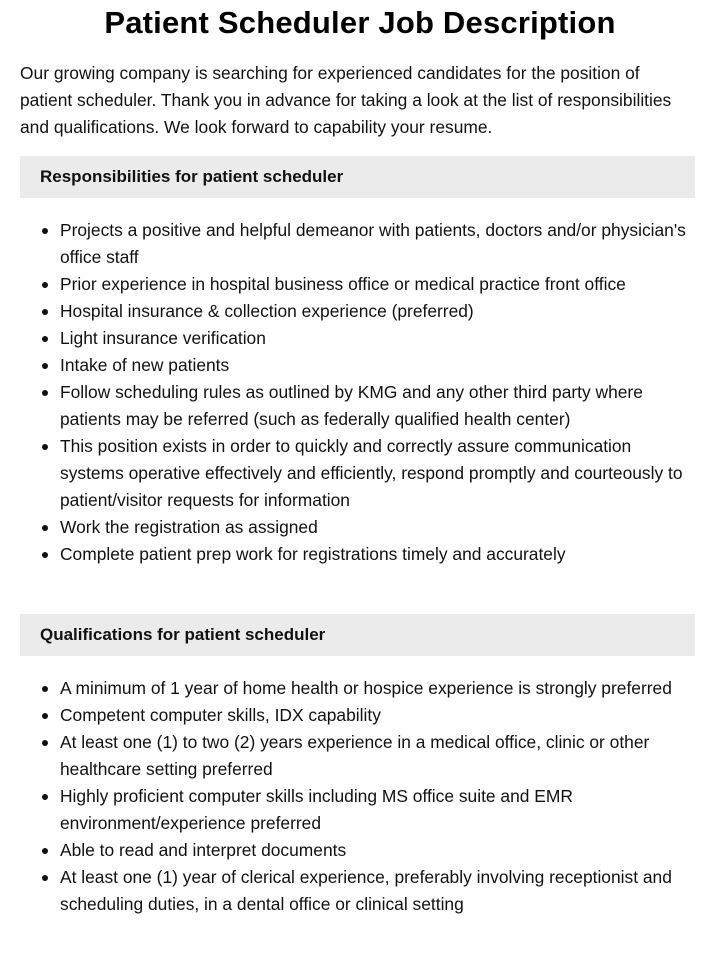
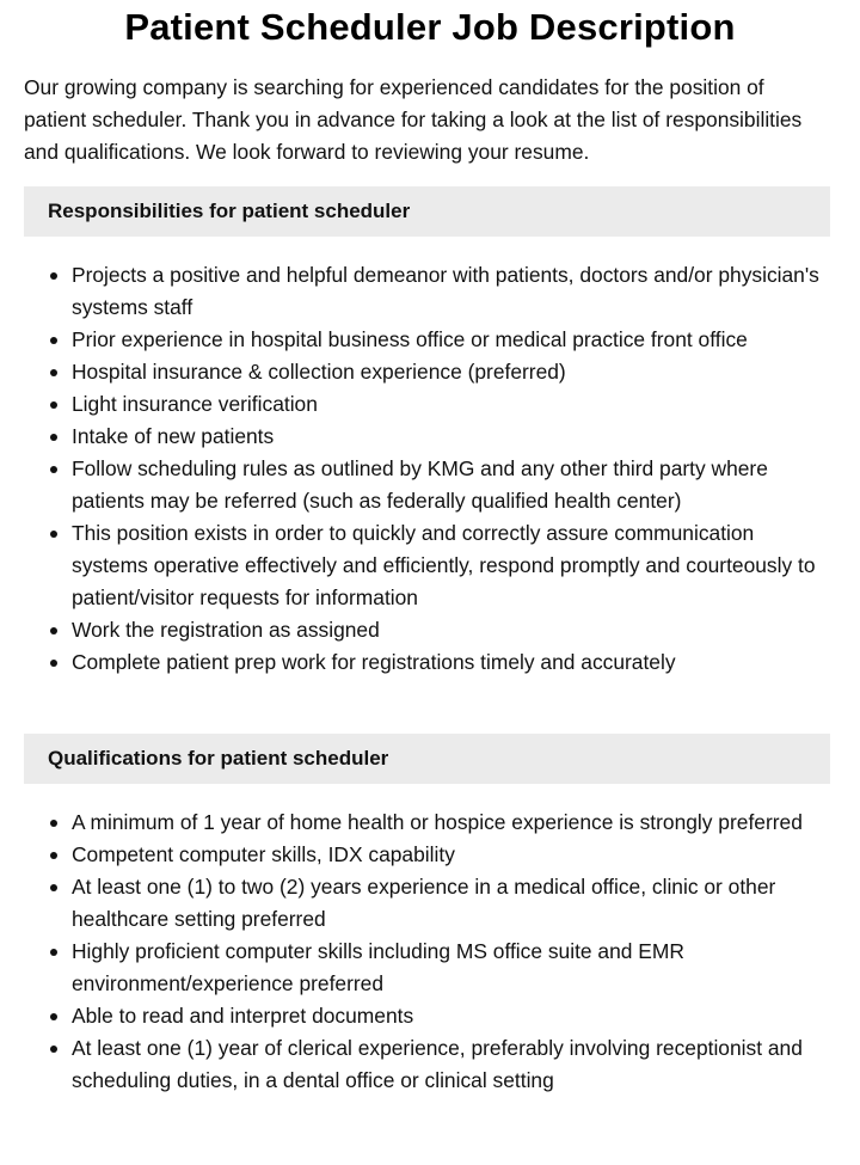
  Patient Scheduler Job Description
- Our growing company is searching for experienced candidates for the position of patient scheduler. Thank you in advance for taking a look at the list of responsibilities and qualifications. We look forward to capability your resume.
+ Our growing company is searching for experienced candidates for the position of patient scheduler. Thank you in advance for taking a look at the list of responsibilities and qualifications. We look forward to reviewing your resume.
  Responsibilities for patient scheduler
- Projects a positive and helpful demeanor with patients, doctors and/or physician's office staff
+ Projects a positive and helpful demeanor with patients, doctors and/or physician's systems staff
  Prior experience in hospital business office or medical practice front office
  Hospital insurance & collection experience (preferred)
  Light insurance verification
  Intake of new patients
  Follow scheduling rules as outlined by KMG and any other third party where patients may be referred (such as federally qualified health center)
  This position exists in order to quickly and correctly assure communication systems operative effectively and efficiently, respond promptly and courteously to patient/visitor requests for information
  Work the registration as assigned
  Complete patient prep work for registrations timely and accurately
  Qualifications for patient scheduler
  A minimum of 1 year of home health or hospice experience is strongly preferred
  Competent computer skills, IDX capability
  At least one (1) to two (2) years experience in a medical office, clinic or other healthcare setting preferred
  Highly proficient computer skills including MS office suite and EMR environment/experience preferred
  Able to read and interpret documents
  At least one (1) year of clerical experience, preferably involving receptionist and scheduling duties, in a dental office or clinical setting
